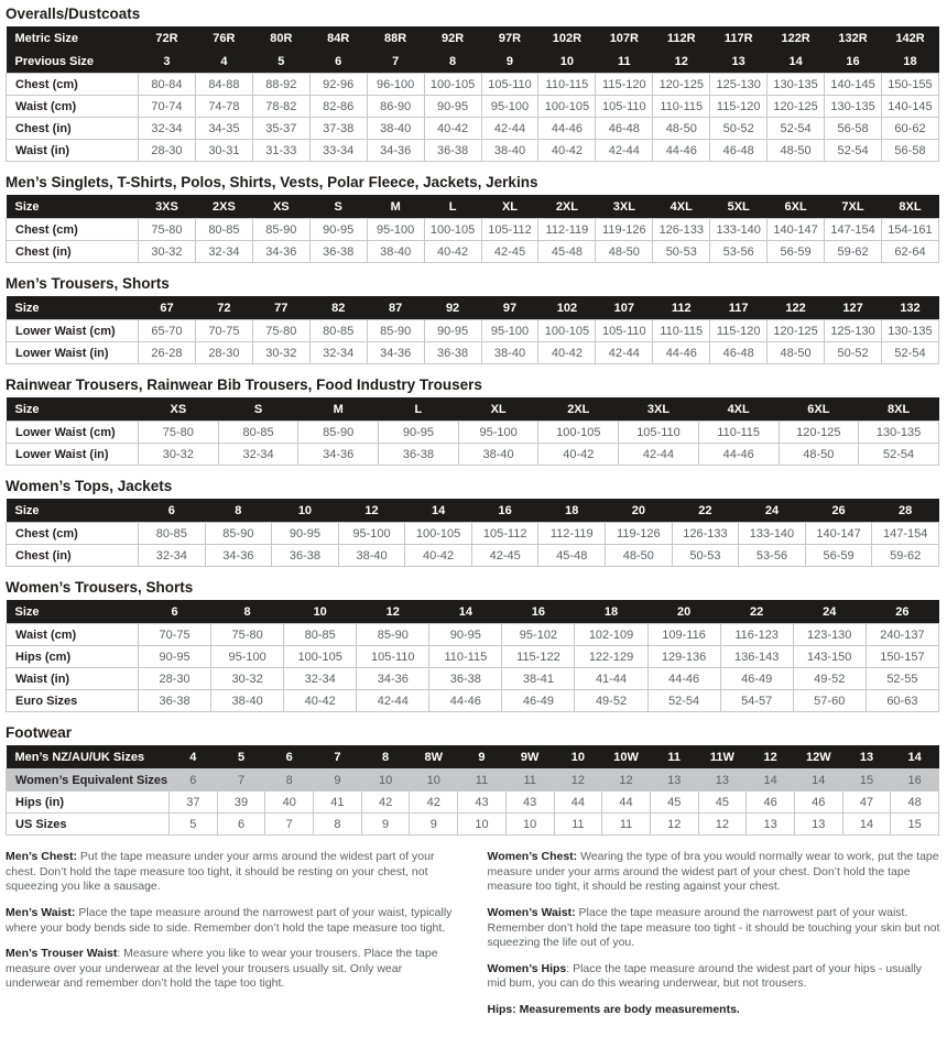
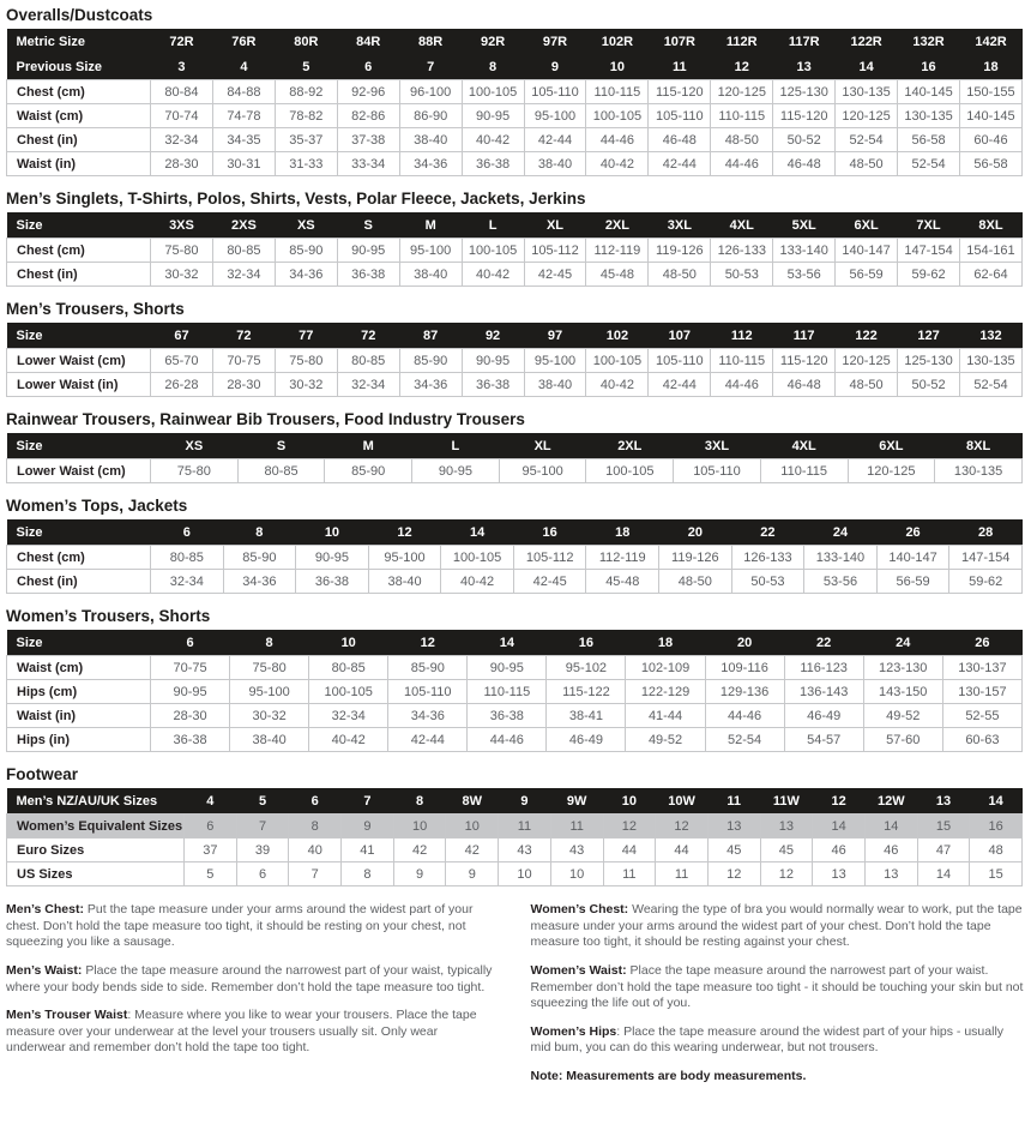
  Overalls/Dustcoats
  Metric Size	72R	76R	80R	84R	88R	92R	97R	102R	107R	112R	117R	122R	132R	142R
  Previous Size	3	4	5	6	7	8	9	10	11	12	13	14	16	18
  Chest (cm)	80-84	84-88	88-92	92-96	96-100	100-105	105-110	110-115	115-120	120-125	125-130	130-135	140-145	150-155
  Waist (cm)	70-74	74-78	78-82	82-86	86-90	90-95	95-100	100-105	105-110	110-115	115-120	120-125	130-135	140-145
- Chest (in)	32-34	34-35	35-37	37-38	38-40	40-42	42-44	44-46	46-48	48-50	50-52	52-54	56-58	60-62
+ Chest (in)	32-34	34-35	35-37	37-38	38-40	40-42	42-44	44-46	46-48	48-50	50-52	52-54	56-58	60-46
  Waist (in)	28-30	30-31	31-33	33-34	34-36	36-38	38-40	40-42	42-44	44-46	46-48	48-50	52-54	56-58
  Men’s Singlets, T-Shirts, Polos, Shirts, Vests, Polar Fleece, Jackets, Jerkins
  Size	3XS	2XS	XS	S	M	L	XL	2XL	3XL	4XL	5XL	6XL	7XL	8XL
  Chest (cm)	75-80	80-85	85-90	90-95	95-100	100-105	105-112	112-119	119-126	126-133	133-140	140-147	147-154	154-161
  Chest (in)	30-32	32-34	34-36	36-38	38-40	40-42	42-45	45-48	48-50	50-53	53-56	56-59	59-62	62-64
  Men’s Trousers, Shorts
- Size	67	72	77	82	87	92	97	102	107	112	117	122	127	132
+ Size	67	72	77	72	87	92	97	102	107	112	117	122	127	132
  Lower Waist (cm)	65-70	70-75	75-80	80-85	85-90	90-95	95-100	100-105	105-110	110-115	115-120	120-125	125-130	130-135
  Lower Waist (in)	26-28	28-30	30-32	32-34	34-36	36-38	38-40	40-42	42-44	44-46	46-48	48-50	50-52	52-54
  Rainwear Trousers, Rainwear Bib Trousers, Food Industry Trousers
  Size	XS	S	M	L	XL	2XL	3XL	4XL	6XL	8XL
  Lower Waist (cm)	75-80	80-85	85-90	90-95	95-100	100-105	105-110	110-115	120-125	130-135
- Lower Waist (in)	30-32	32-34	34-36	36-38	38-40	40-42	42-44	44-46	48-50	52-54
  Women’s Tops, Jackets
  Size	6	8	10	12	14	16	18	20	22	24	26	28
  Chest (cm)	80-85	85-90	90-95	95-100	100-105	105-112	112-119	119-126	126-133	133-140	140-147	147-154
  Chest (in)	32-34	34-36	36-38	38-40	40-42	42-45	45-48	48-50	50-53	53-56	56-59	59-62
  Women’s Trousers, Shorts
  Size	6	8	10	12	14	16	18	20	22	24	26
- Waist (cm)	70-75	75-80	80-85	85-90	90-95	95-102	102-109	109-116	116-123	123-130	240-137
+ Waist (cm)	70-75	75-80	80-85	85-90	90-95	95-102	102-109	109-116	116-123	123-130	130-137
- Hips (cm)	90-95	95-100	100-105	105-110	110-115	115-122	122-129	129-136	136-143	143-150	150-157
+ Hips (cm)	90-95	95-100	100-105	105-110	110-115	115-122	122-129	129-136	136-143	143-150	130-157
  Waist (in)	28-30	30-32	32-34	34-36	36-38	38-41	41-44	44-46	46-49	49-52	52-55
- Euro Sizes	36-38	38-40	40-42	42-44	44-46	46-49	49-52	52-54	54-57	57-60	60-63
+ Hips (in)	36-38	38-40	40-42	42-44	44-46	46-49	49-52	52-54	54-57	57-60	60-63
  Footwear
  Men’s NZ/AU/UK Sizes	4	5	6	7	8	8W	9	9W	10	10W	11	11W	12	12W	13	14
  Women’s Equivalent Sizes	6	7	8	9	10	10	11	11	12	12	13	13	14	14	15	16
- Hips (in)	37	39	40	41	42	42	43	43	44	44	45	45	46	46	47	48
+ Euro Sizes	37	39	40	41	42	42	43	43	44	44	45	45	46	46	47	48
  US Sizes	5	6	7	8	9	9	10	10	11	11	12	12	13	13	14	15
  Men’s Chest: Put the tape measure under your arms around the widest part of your chest. Don’t hold the tape measure too tight, it should be resting on your chest, not squeezing you like a sausage.
  Men’s Waist: Place the tape measure around the narrowest part of your waist, typically where your body bends side to side. Remember don’t hold the tape measure too tight.
  Men’s Trouser Waist: Measure where you like to wear your trousers. Place the tape measure over your underwear at the level your trousers usually sit. Only wear underwear and remember don’t hold the tape too tight.
  Women’s Chest: Wearing the type of bra you would normally wear to work, put the tape measure under your arms around the widest part of your chest. Don’t hold the tape measure too tight, it should be resting against your chest.
  Women’s Waist: Place the tape measure around the narrowest part of your waist. Remember don’t hold the tape measure too tight - it should be touching your skin but not squeezing the life out of you.
  Women’s Hips: Place the tape measure around the widest part of your hips - usually mid bum, you can do this wearing underwear, but not trousers.
- Hips: Measurements are body measurements.
+ Note: Measurements are body measurements.
